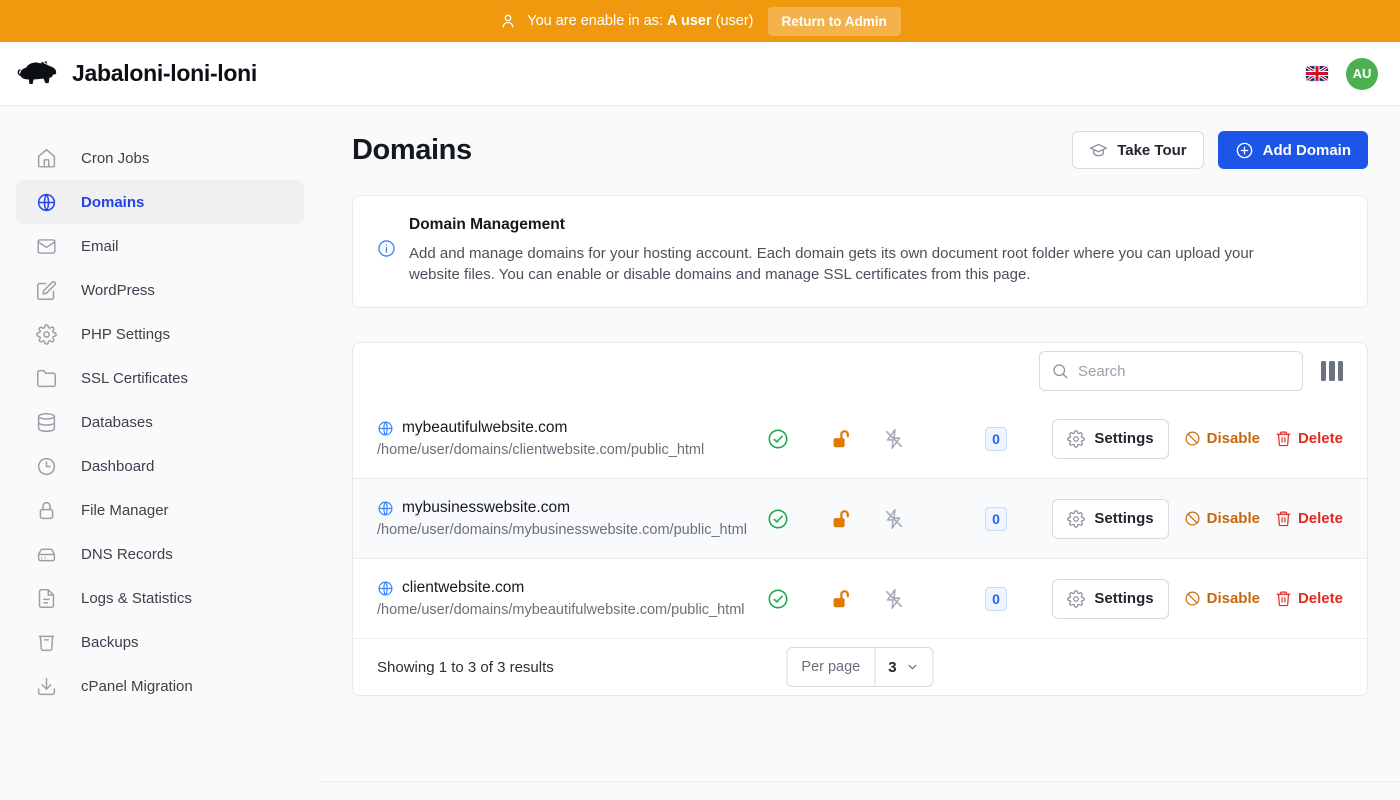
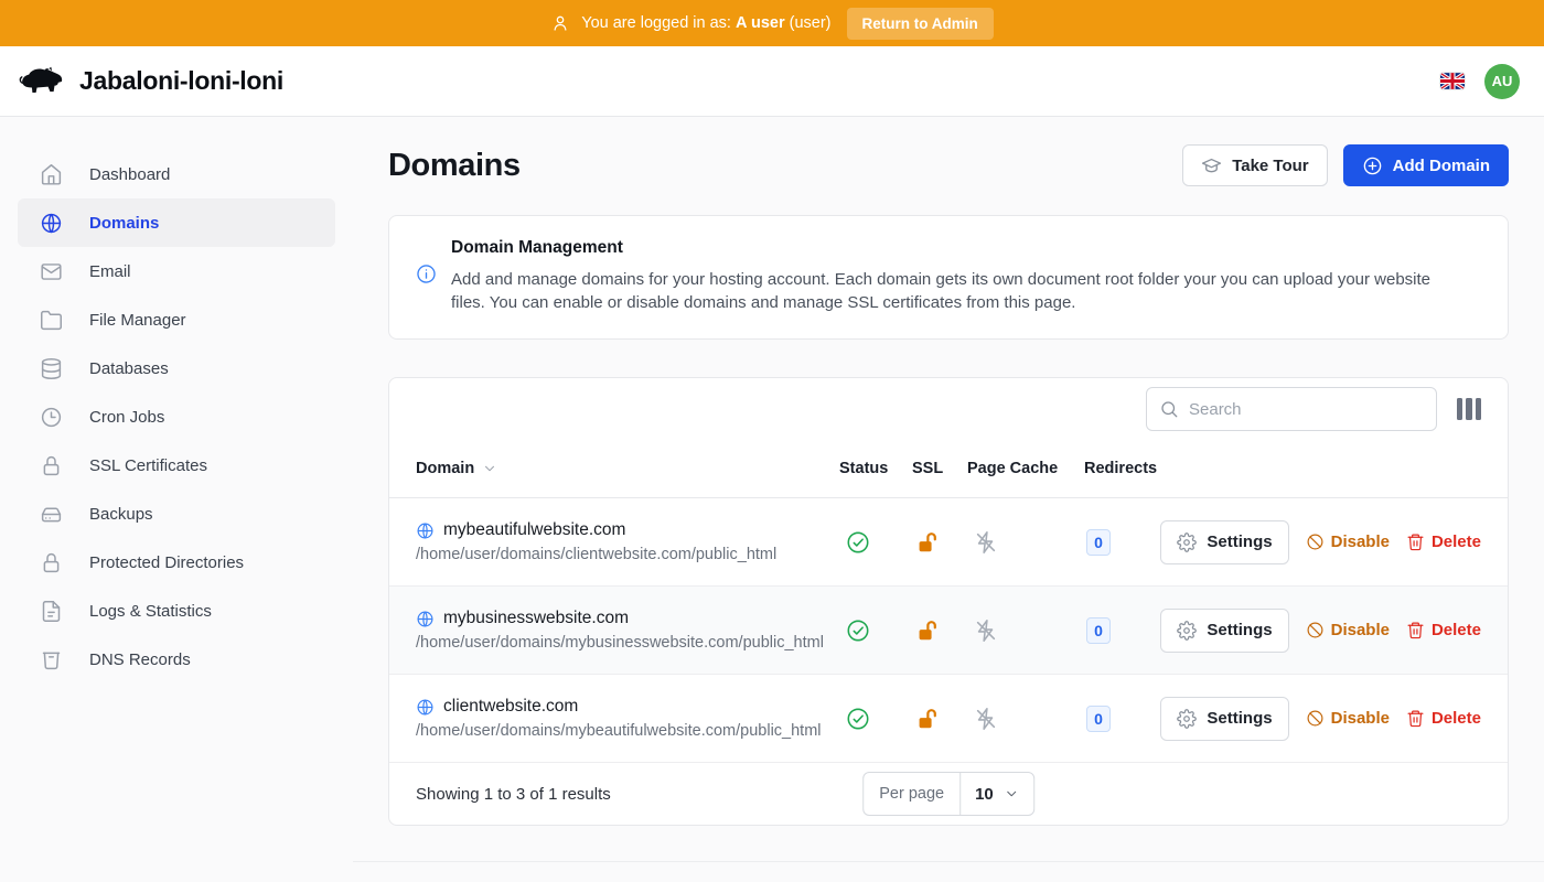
- You are enable in as: A user (user)
+ You are logged in as: A user (user)
  Return to Admin
  Jabaloni-loni-loni
  AU
- Cron Jobs
+ Dashboard
  Domains
  Email
- WordPress
- PHP Settings
- SSL Certificates
+ File Manager
  Databases
- Dashboard
+ Cron Jobs
- File Manager
+ SSL Certificates
- DNS Records
+ Backups
+ Protected Directories
  Logs & Statistics
- Backups
+ DNS Records
- cPanel Migration
  Domains
  Take Tour
  Add Domain
  Domain Management
- Add and manage domains for your hosting account. Each domain gets its own document root folder where you can upload your website files. You can enable or disable domains and manage SSL certificates from this page.
+ Add and manage domains for your hosting account. Each domain gets its own document root folder your you can upload your website files. You can enable or disable domains and manage SSL certificates from this page.
  Search
+ Domain
+ Status
+ SSL
+ Page Cache
+ Redirects
  mybeautifulwebsite.com
  /home/user/domains/clientwebsite.com/public_html
  0
  Settings
  Disable
  Delete
  mybusinesswebsite.com
  /home/user/domains/mybusinesswebsite.com/public_html
  0
  Settings
  Disable
  Delete
  clientwebsite.com
  /home/user/domains/mybeautifulwebsite.com/public_html
  0
  Settings
  Disable
  Delete
- Showing 1 to 3 of 3 results
+ Showing 1 to 3 of 1 results
  Per page
- 3
+ 10
